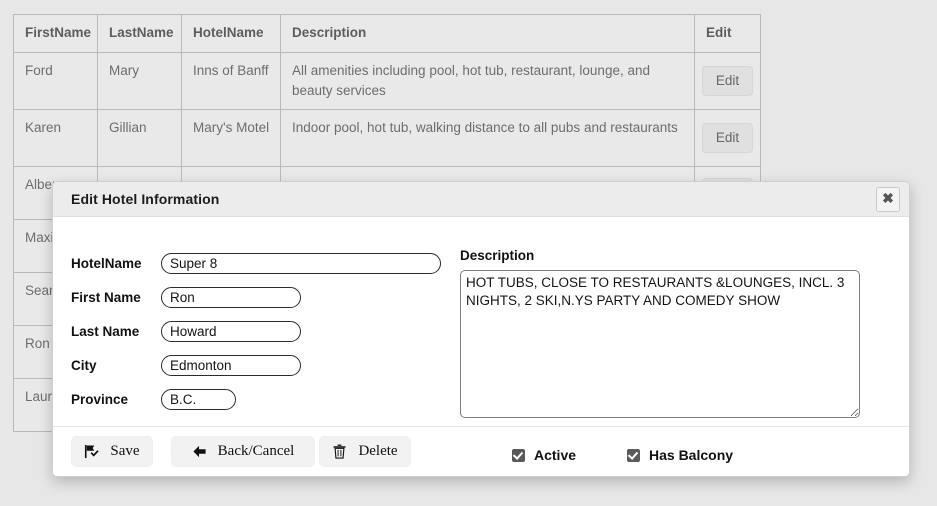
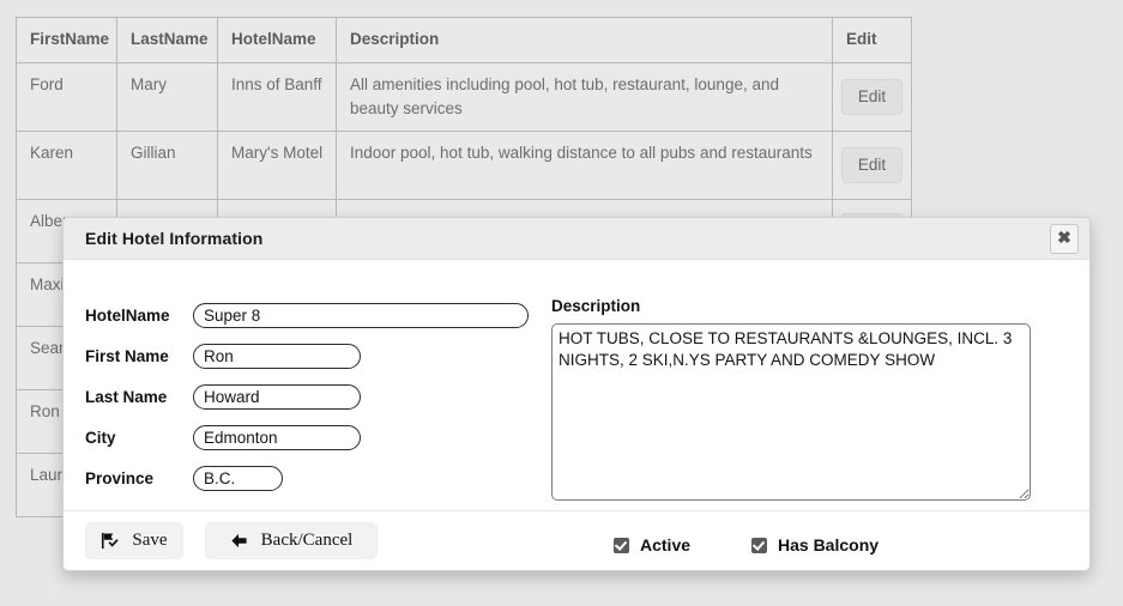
  FirstName	LastName	HotelName	Description	Edit
  Ford	Mary	Inns of Banff	All amenities including pool, hot tub, restaurant, lounge, and beauty services	Edit
  Karen	Gillian	Mary's Motel	Indoor pool, hot tub, walking distance to all pubs and restaurants	Edit
  Max
  Sea
  Ron
  Laur
  Edit Hotel Information
  ✖
  HotelName
  Super 8
  First Name
  Ron
  Last Name
  Howard
  City
  Edmonton
  Province
  B.C.
  Description
  Active
  Has Balcony
  Save
  Back/Cancel
- Delete
